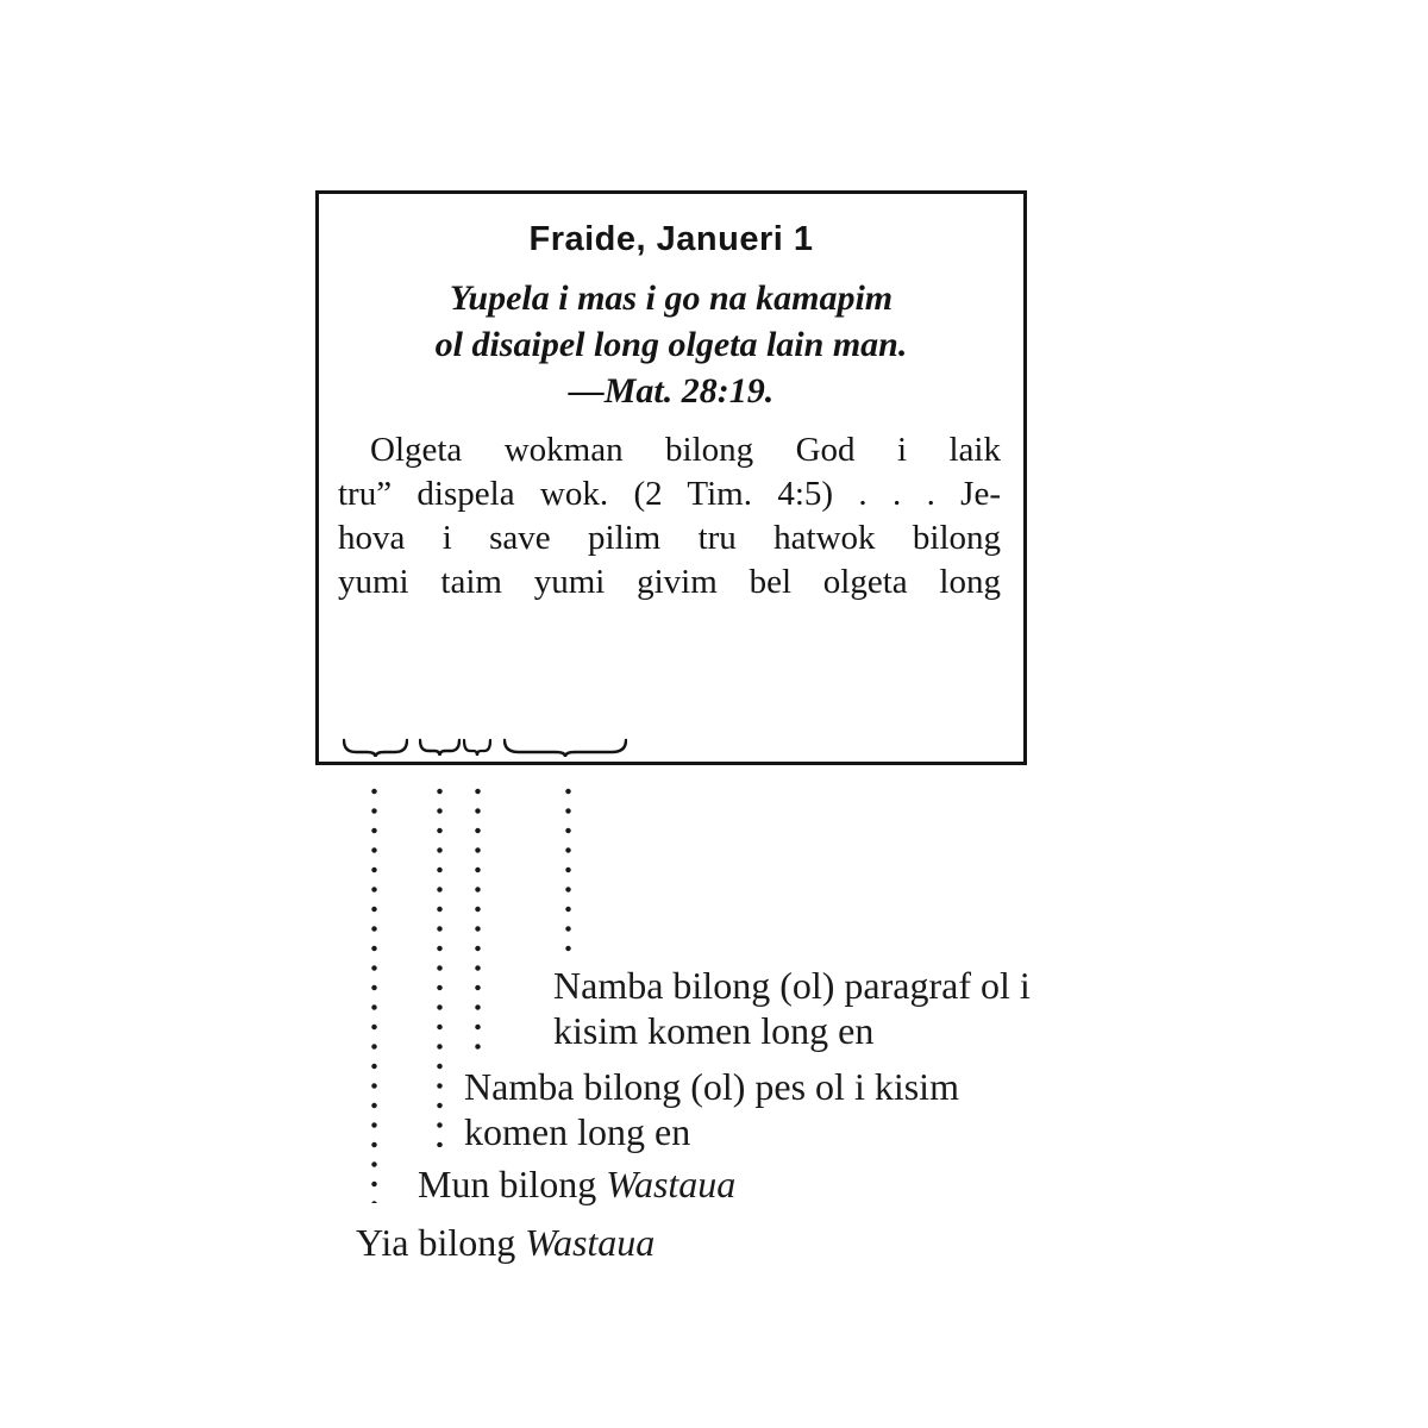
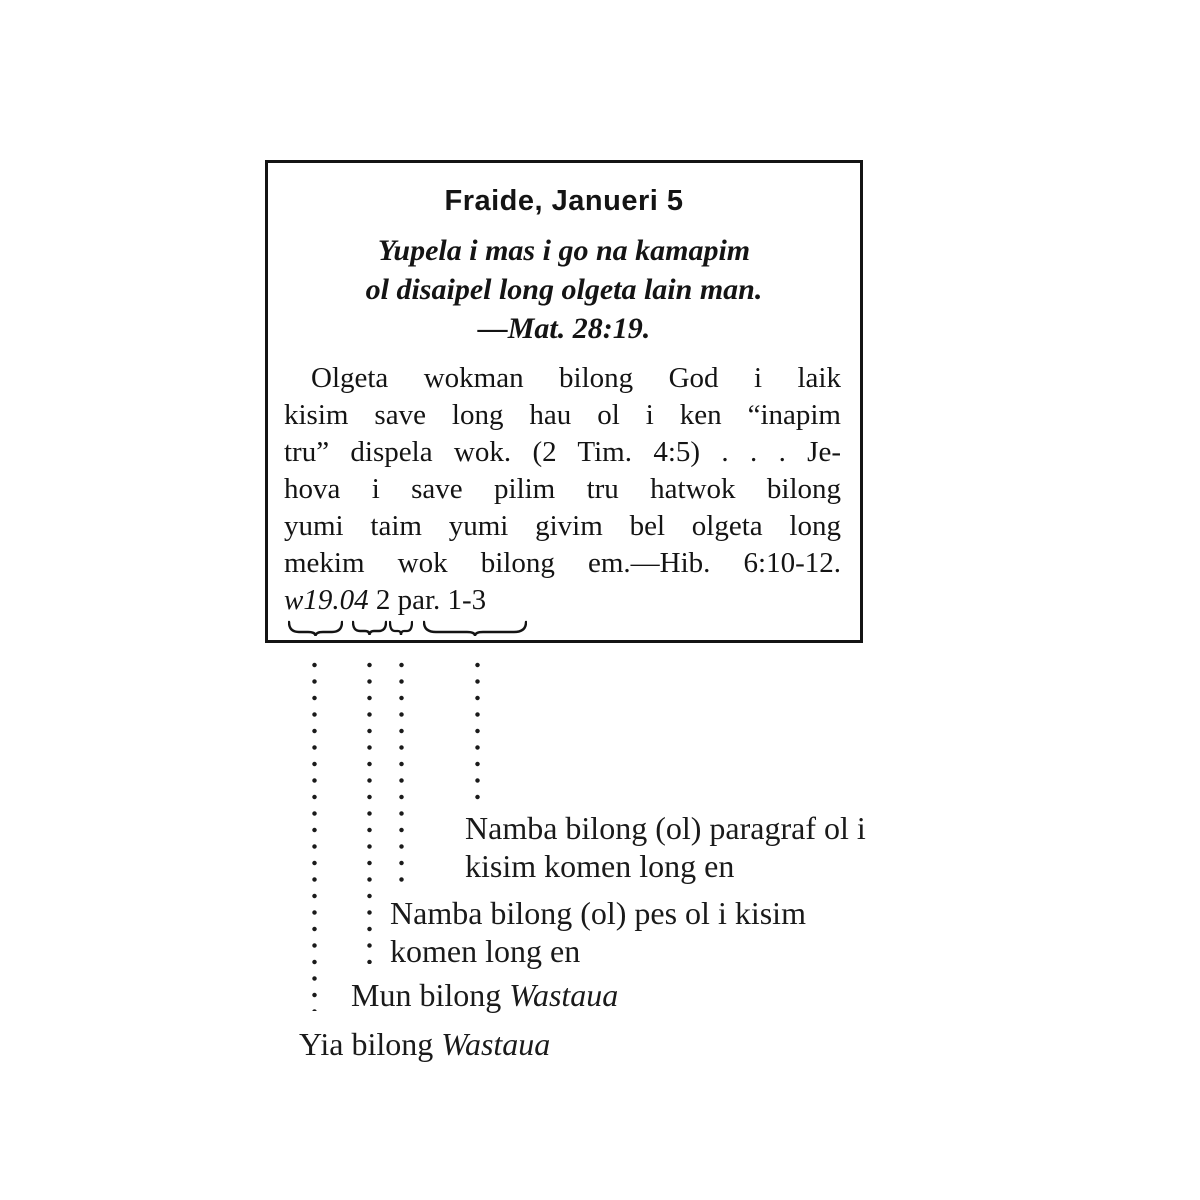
- Fraide, Janueri 1
+ Fraide, Janueri 5
  Yupela i mas i go na kamapim
  ol disaipel long olgeta lain man.
  —Mat. 28:19.
  Olgeta wokman bilong God i laik
+ kisim save long hau ol i ken “inapim
  tru” dispela wok. (2 Tim. 4:5) . . . Je-
  hova i save pilim tru hatwok bilong
  yumi taim yumi givim bel olgeta long
+ mekim wok bilong em.—Hib. 6:10-12.
+ w19.04 2 par. 1-3
  Namba bilong (ol) paragraf ol i
  kisim komen long en
  Namba bilong (ol) pes ol i kisim
  komen long en
  Mun bilong Wastaua
  Yia bilong Wastaua
